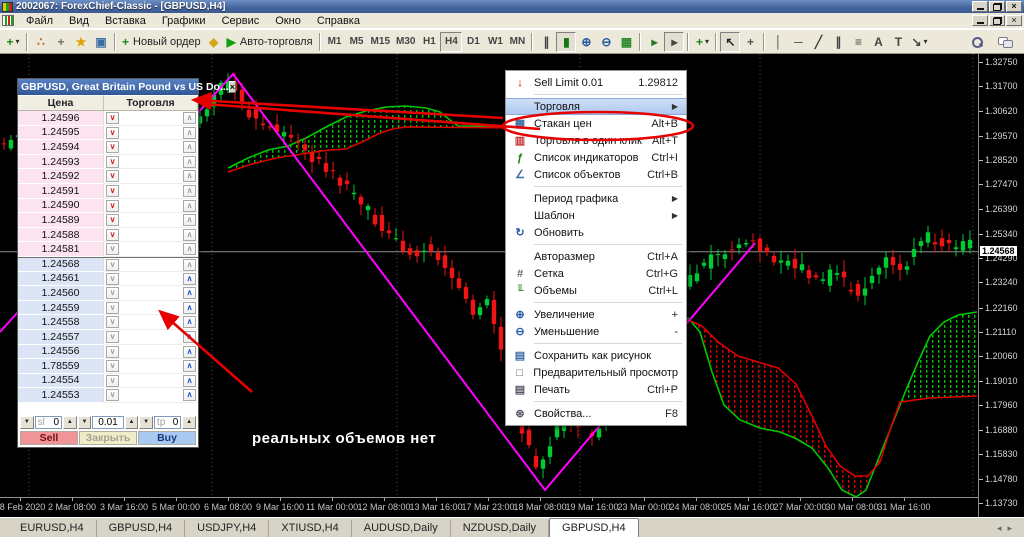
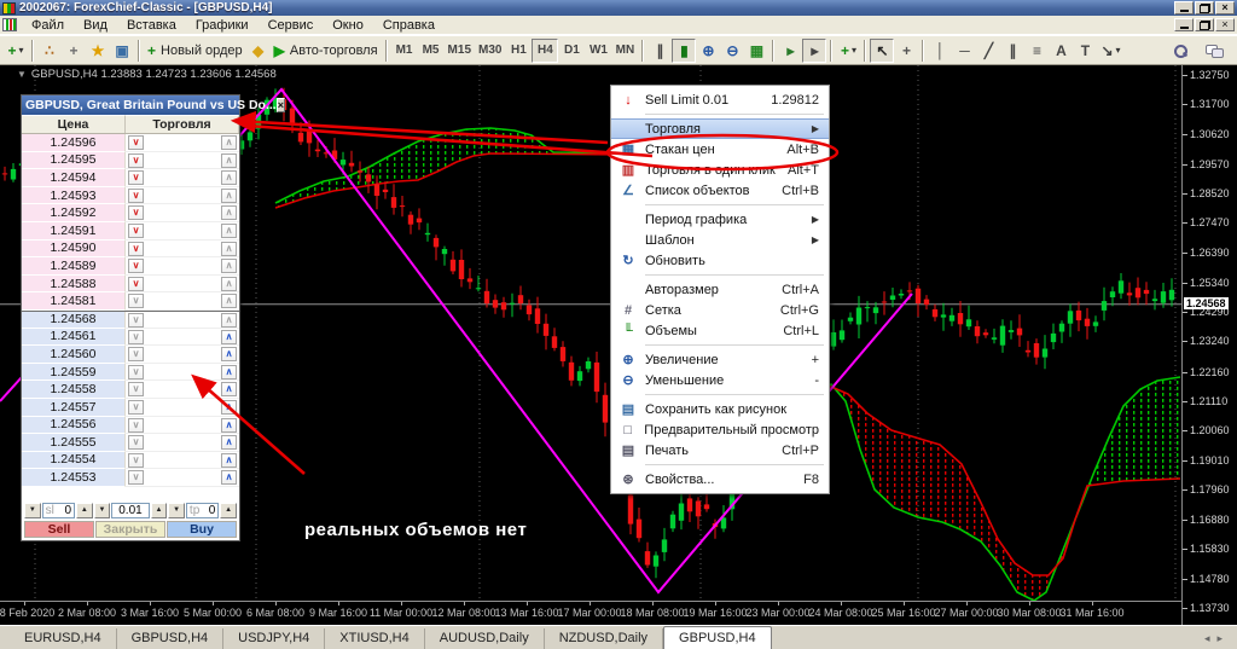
  2002067: ForexChief-Classic - [GBPUSD,H4]
  ×
  Файл
  Вид
  Вставка
  Графики
  Сервис
  Окно
  Справка
  ×
  +
  ▾
  ∴
  +
  ★
  ▣
  +
  Новый ордер
  ◆
  ▶
  Авто-торговля
  M1
  M5
  M15
  M30
  H1
  H4
  D1
  W1
  MN
  ∥
  ▮
  ⊕
  ⊖
  ▦
  ▸
  ▸
  +
  ▾
  ↖
  +
  │
  ─
  ╱
  ∥
  ≡
  A
  T
  ↘
  ▾
+ ▼ GBPUSD,H4 1.23883 1.24723 1.23606 1.24568
  1.32750
  1.31700
  1.30620
  1.29570
  1.28520
  1.27470
  1.26390
  1.25340
  1.24290
  1.23240
  1.22160
  1.21110
  1.20060
  1.19010
  1.17960
  1.16880
  1.15830
  1.14780
  1.13730
  1.24568
  8 Feb 2020
  2 Mar 08:00
  3 Mar 16:00
  5 Mar 00:00
  6 Mar 08:00
  9 Mar 16:00
  11 Mar 00:00
  12 Mar 08:00
  13 Mar 16:00
- 17 Mar 23:00
+ 17 Mar 00:00
  18 Mar 08:00
  19 Mar 16:00
  23 Mar 00:00
  24 Mar 08:00
  25 Mar 16:00
  27 Mar 00:00
  30 Mar 08:00
  31 Mar 16:00
  GBPUSD, Great Britain Pound vs US Do...
  ×
  Цена
  Торговля
  1.24596
  ∨
  ∧
  1.24595
  ∨
  ∧
  1.24594
  ∨
  ∧
  1.24593
  ∨
  ∧
  1.24592
  ∨
  ∧
  1.24591
  ∨
  ∧
  1.24590
  ∨
  ∧
  1.24589
  ∨
  ∧
  1.24588
  ∨
  ∧
  1.24581
  ∨
  ∧
  1.24568
  ∨
  ∧
  1.24561
  ∨
  ∧
  1.24560
  ∨
  ∧
  1.24559
  ∨
  ∧
  1.24558
  ∨
  ∧
  1.24557
  ∨
  1.24556
  ∨
  ∧
- 1.78559
+ 1.24555
  ∨
  ∧
  1.24554
  ∨
  ∧
  1.24553
  ∨
  ∧
  sl
  0
  0.01
  tp
  0
  Sell
  Закрыть
  Buy
  ↓
  Sell Limit 0.01
  1.29812
  Торговля
  ▶
  ▦
  Стакан цен
  Alt+B
  ▥
  Alt+T
- ƒ
- Список индикаторов
- Ctrl+I
  ∠
  Список объектов
  Ctrl+B
  Период графика
  ▶
  Шаблон
  ▶
  ↻
  Обновить
  Авторазмер
  Ctrl+A
  #
  Сетка
  Ctrl+G
  ╙
  Объемы
  Ctrl+L
  ⊕
  Увеличение
  +
  ⊖
  Уменьшение
  -
  ▤
  Сохранить как рисунок
  □
  Предварительный просмотр
  ▤
  Печать
  Ctrl+P
  ⊛
  Свойства...
  F8
  реальных объемов нет
  EURUSD,H4
  GBPUSD,H4
  USDJPY,H4
  XTIUSD,H4
  AUDUSD,Daily
  NZDUSD,Daily
  GBPUSD,H4
  ◂▸
